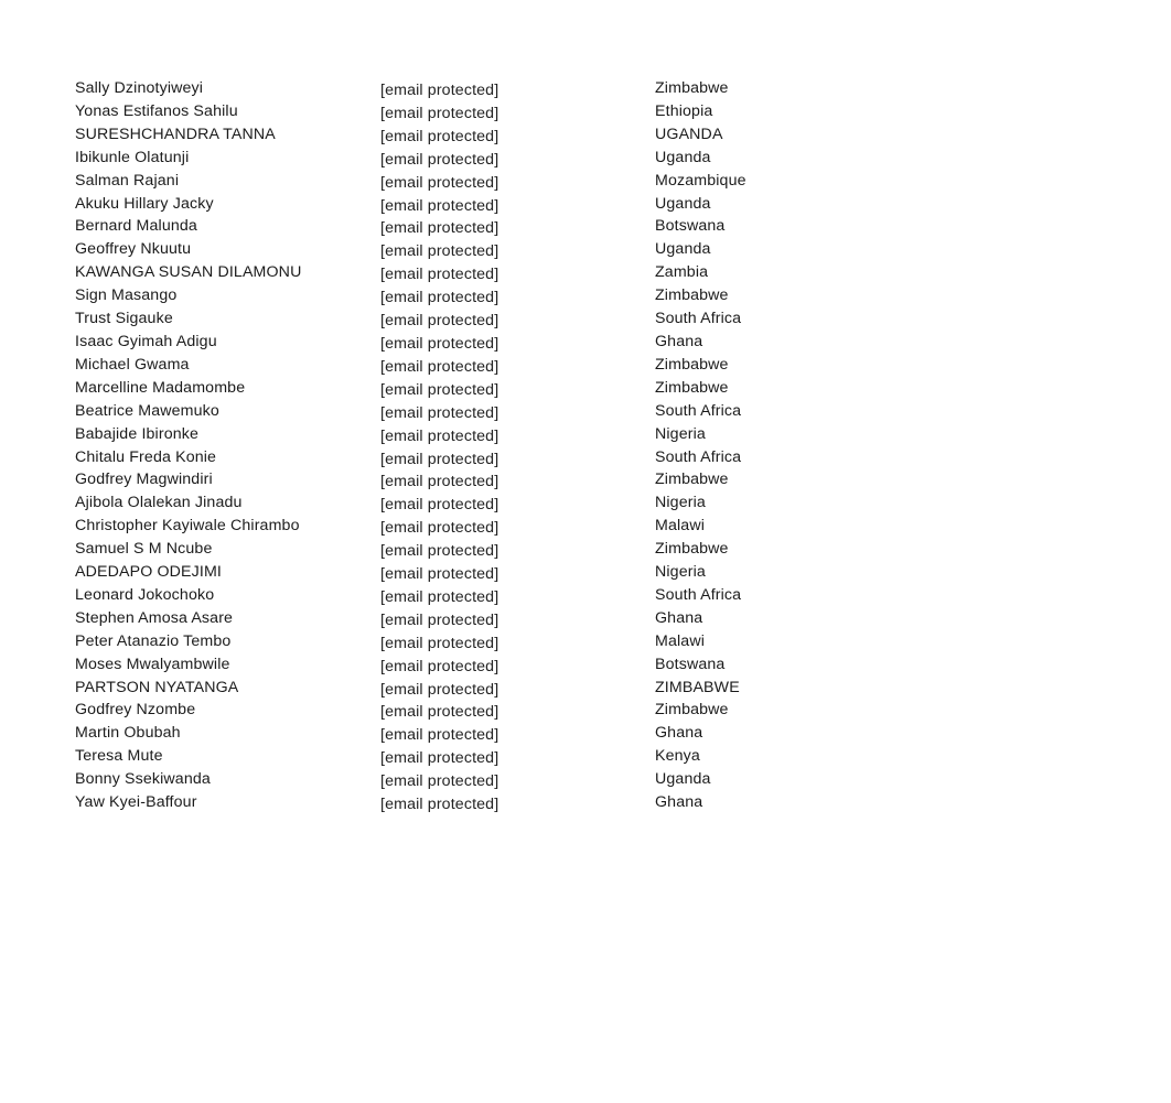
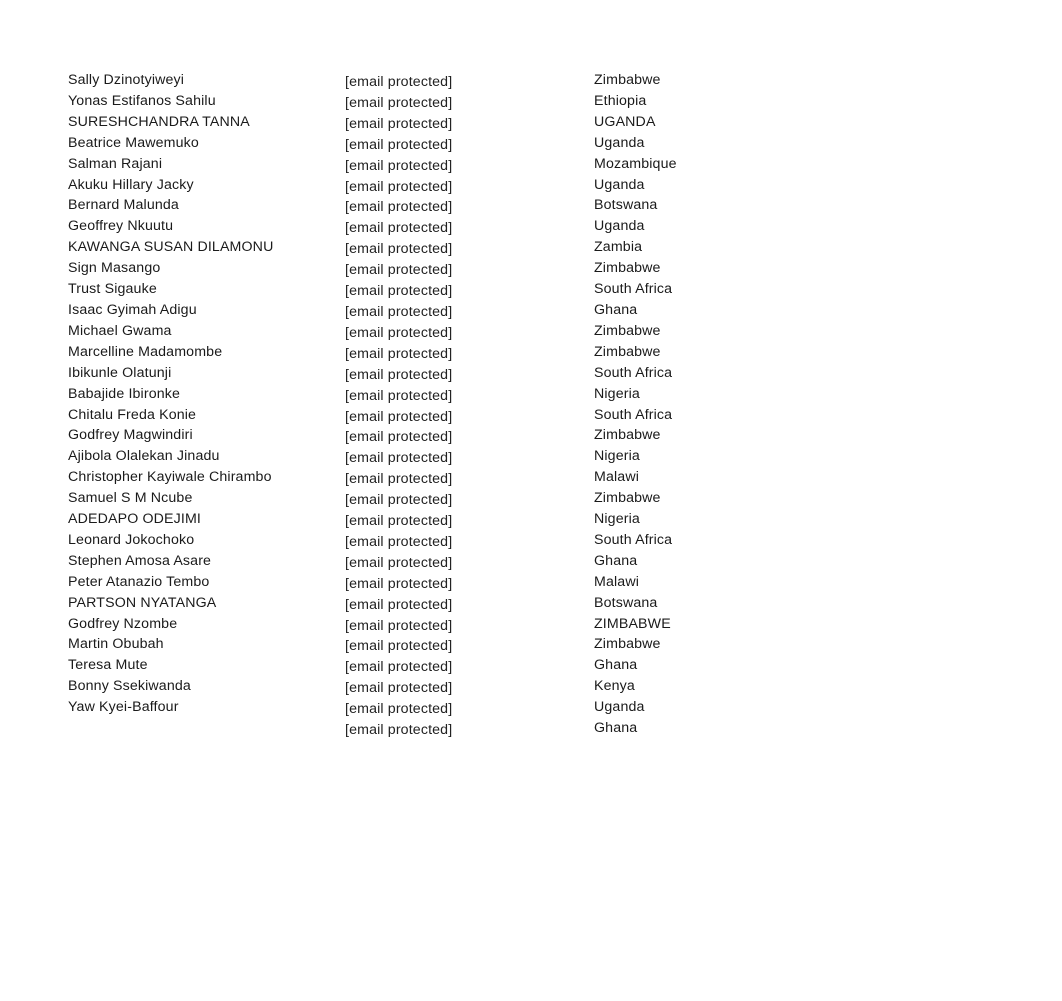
  Sally Dzinotyiweyi
  Yonas Estifanos Sahilu
  SURESHCHANDRA TANNA
- Ibikunle Olatunji
+ Beatrice Mawemuko
  Salman Rajani
  Akuku Hillary Jacky
  Bernard Malunda
  Geoffrey Nkuutu
  KAWANGA SUSAN DILAMONU
  Sign Masango
  Trust Sigauke
  Isaac Gyimah Adigu
  Michael Gwama
  Marcelline Madamombe
- Beatrice Mawemuko
+ Ibikunle Olatunji
  Babajide Ibironke
  Chitalu Freda Konie
  Godfrey Magwindiri
  Ajibola Olalekan Jinadu
  Christopher Kayiwale Chirambo
  Samuel S M Ncube
  ADEDAPO ODEJIMI
  Leonard Jokochoko
  Stephen Amosa Asare
  Peter Atanazio Tembo
- Moses Mwalyambwile
  PARTSON NYATANGA
  Godfrey Nzombe
  Martin Obubah
  Teresa Mute
  Bonny Ssekiwanda
  Yaw Kyei-Baffour
  [email protected]
  [email protected]
  [email protected]
  [email protected]
  [email protected]
  [email protected]
  [email protected]
  [email protected]
  [email protected]
  [email protected]
  [email protected]
  [email protected]
  [email protected]
  [email protected]
  [email protected]
  [email protected]
  [email protected]
  [email protected]
  [email protected]
  [email protected]
  [email protected]
  [email protected]
  [email protected]
  [email protected]
  [email protected]
  [email protected]
  [email protected]
  [email protected]
  [email protected]
  [email protected]
  [email protected]
  [email protected]
  Zimbabwe
  Ethiopia
  UGANDA
  Uganda
  Mozambique
  Uganda
  Botswana
  Uganda
  Zambia
  Zimbabwe
  South Africa
  Ghana
  Zimbabwe
  Zimbabwe
  South Africa
  Nigeria
  South Africa
  Zimbabwe
  Nigeria
  Malawi
  Zimbabwe
  Nigeria
  South Africa
  Ghana
  Malawi
  Botswana
  ZIMBABWE
  Zimbabwe
  Ghana
  Kenya
  Uganda
  Ghana
